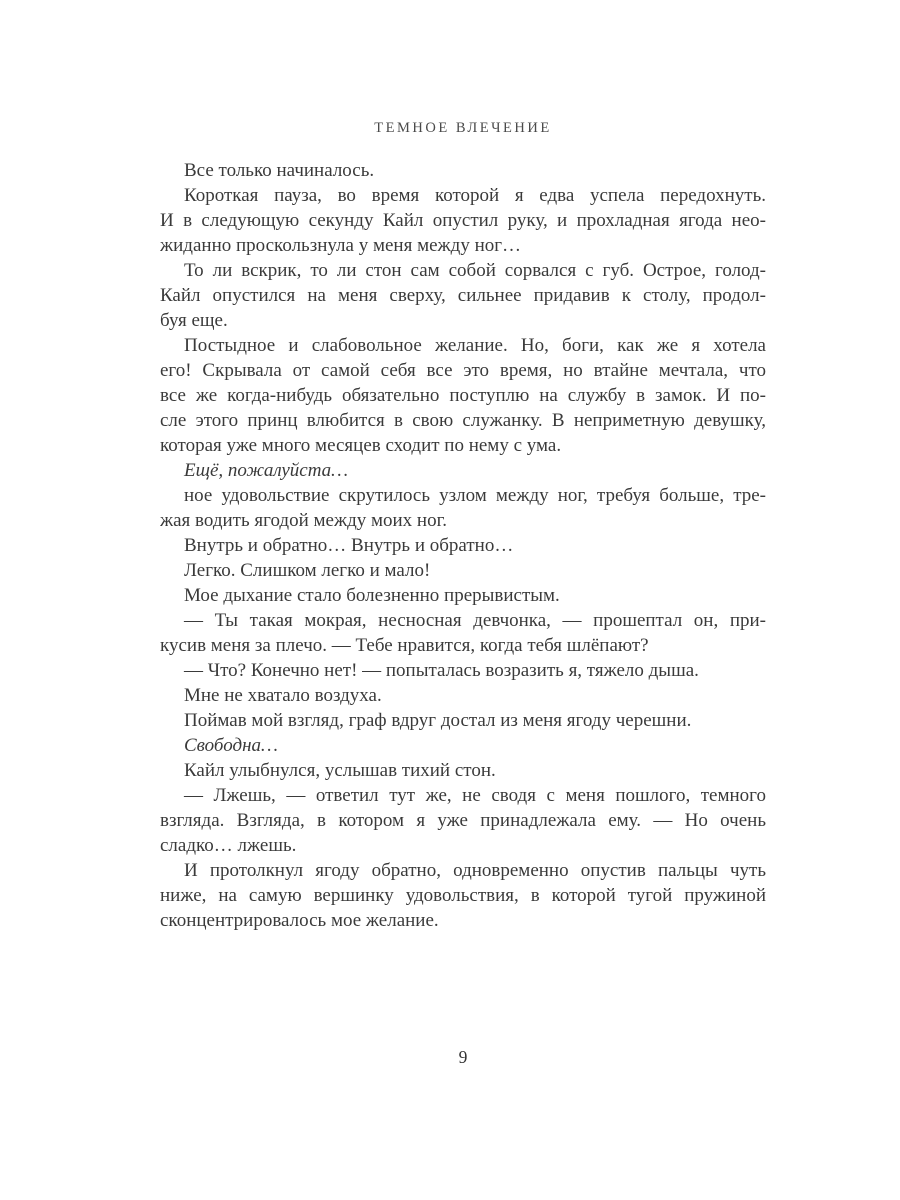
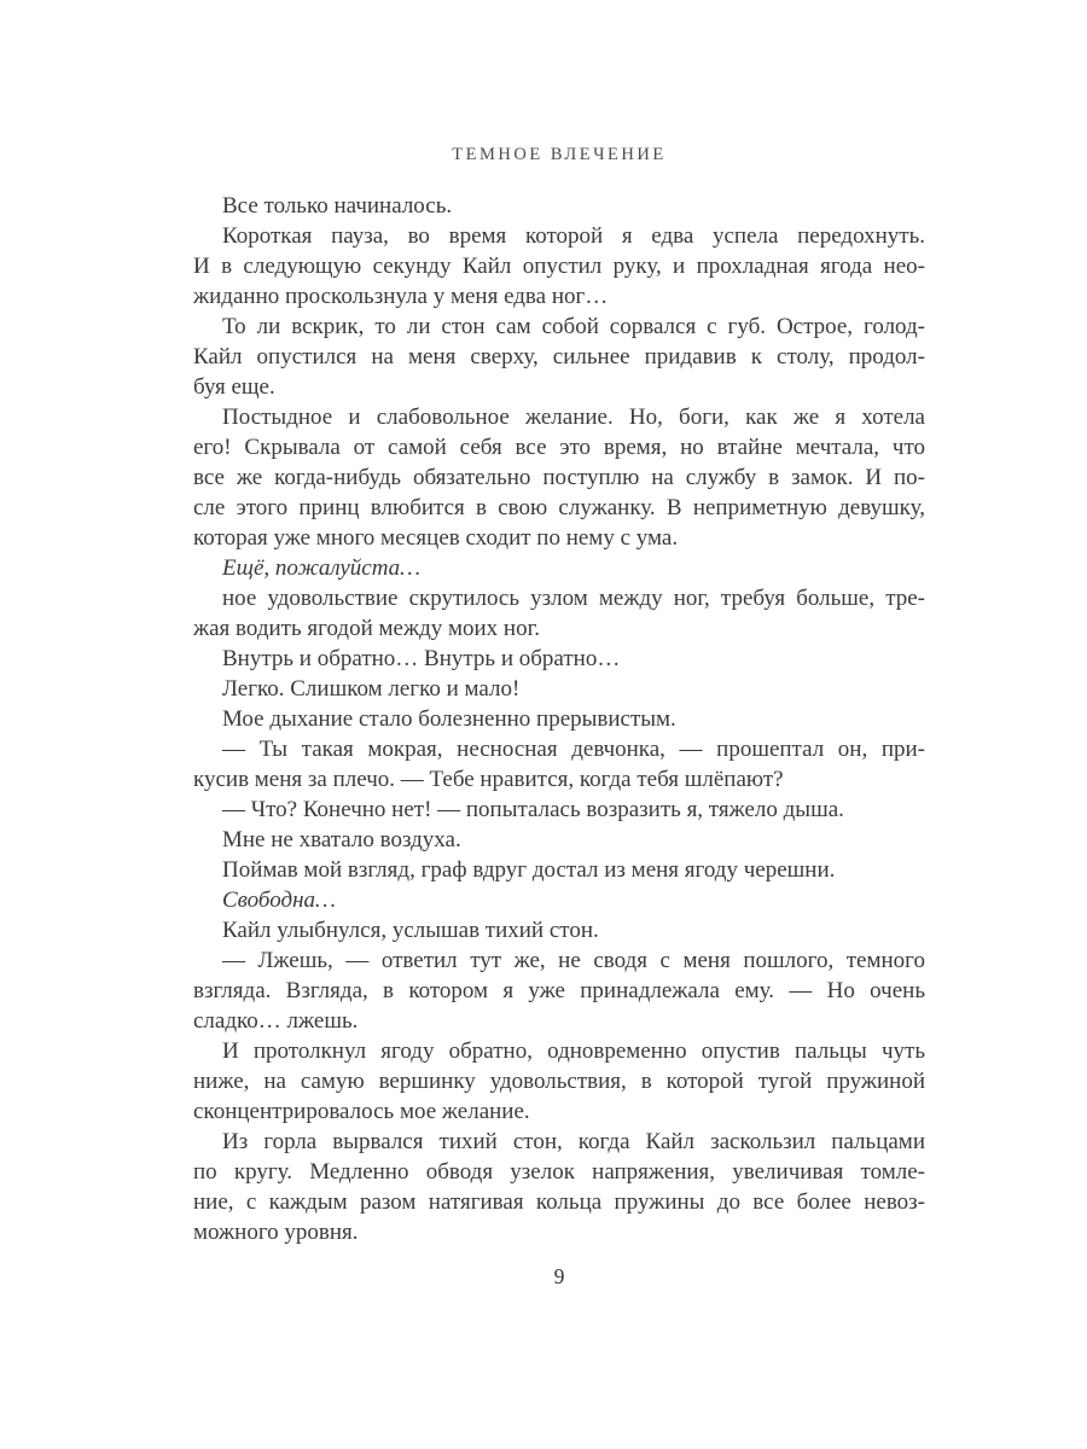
  ТЕМНОЕ ВЛЕЧЕНИЕ
  Все только начиналось.
  Короткая пауза, во время которой я едва успела передохнуть.
  И в следующую секунду Кайл опустил руку, и прохладная ягода нео-
- жиданно проскользнула у меня между ног…
+ жиданно проскользнула у меня едва ног…
  То ли вскрик, то ли стон сам собой сорвался с губ. Острое, голод-
  Кайл опустился на меня сверху, сильнее придавив к столу, продол-
  буя еще.
  Постыдное и слабовольное желание. Но, боги, как же я хотела
  его! Скрывала от самой себя все это время, но втайне мечтала, что
  все же когда-нибудь обязательно поступлю на службу в замок. И по-
  сле этого принц влюбится в свою служанку. В неприметную девушку,
  которая уже много месяцев сходит по нему с ума.
  Ещё, пожалуйста…
  ное удовольствие скрутилось узлом между ног, требуя больше, тре-
  жая водить ягодой между моих ног.
  Внутрь и обратно… Внутрь и обратно…
  Легко. Слишком легко и мало!
  Мое дыхание стало болезненно прерывистым.
  — Ты такая мокрая, несносная девчонка, — прошептал он, при-
  кусив меня за плечо. — Тебе нравится, когда тебя шлёпают?
  — Что? Конечно нет! — попыталась возразить я, тяжело дыша.
  Мне не хватало воздуха.
  Поймав мой взгляд, граф вдруг достал из меня ягоду черешни.
  Свободна…
  Кайл улыбнулся, услышав тихий стон.
  — Лжешь, — ответил тут же, не сводя с меня пошлого, темного
  взгляда. Взгляда, в котором я уже принадлежала ему. — Но очень
  сладко… лжешь.
  И протолкнул ягоду обратно, одновременно опустив пальцы чуть
  ниже, на самую вершинку удовольствия, в которой тугой пружиной
  сконцентрировалось мое желание.
+ Из горла вырвался тихий стон, когда Кайл заскользил пальцами
+ по кругу. Медленно обводя узелок напряжения, увеличивая томле-
+ ние, с каждым разом натягивая кольца пружины до все более невоз-
+ можного уровня.
  9
